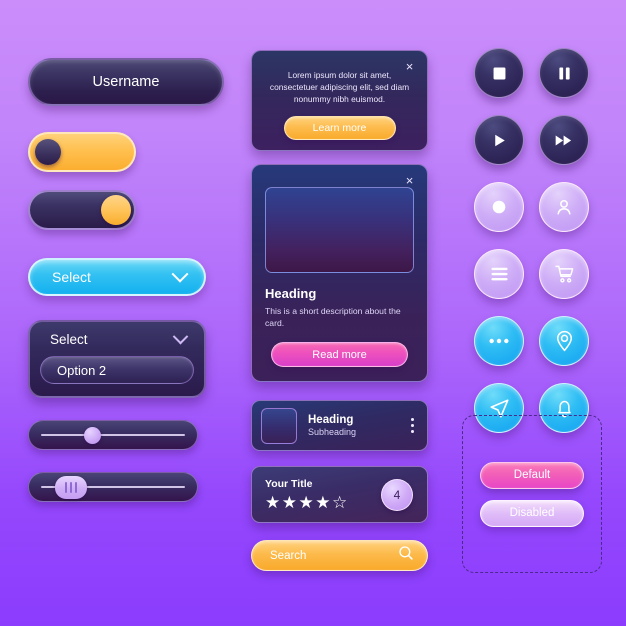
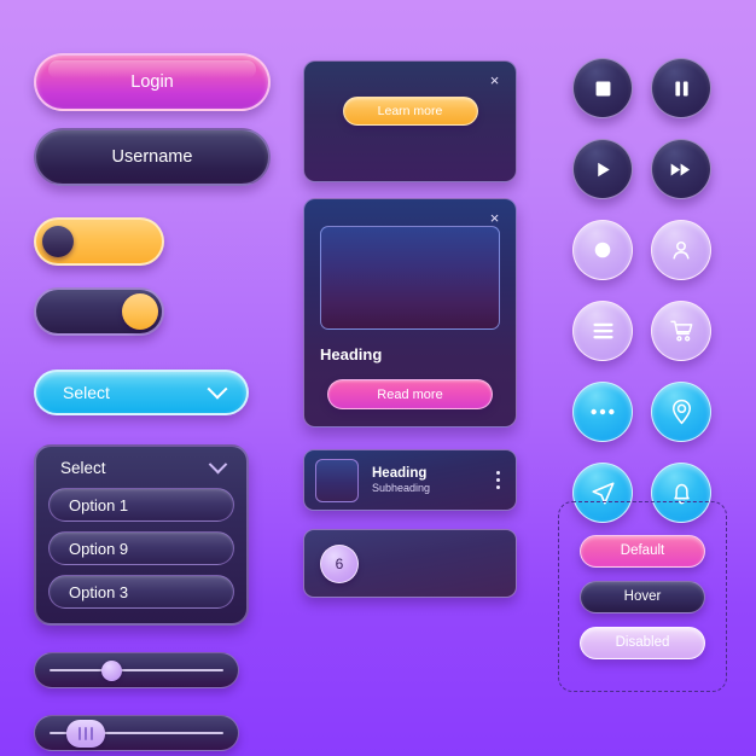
+ Login
  Username
  Select
  Select
+ Option 1
- Option 2
+ Option 9
+ Option 3
  ×
- Lorem ipsum dolor sit amet, consectetuer adipiscing elit, sed diam nonummy nibh euismod.
  Learn more
  ×
  Heading
- This is a short description about the card.
  Read more
  Heading
  Subheading
- Your Title
- ★★★★☆
- 4
+ 6
- Search
  Default
+ Hover
  Disabled
